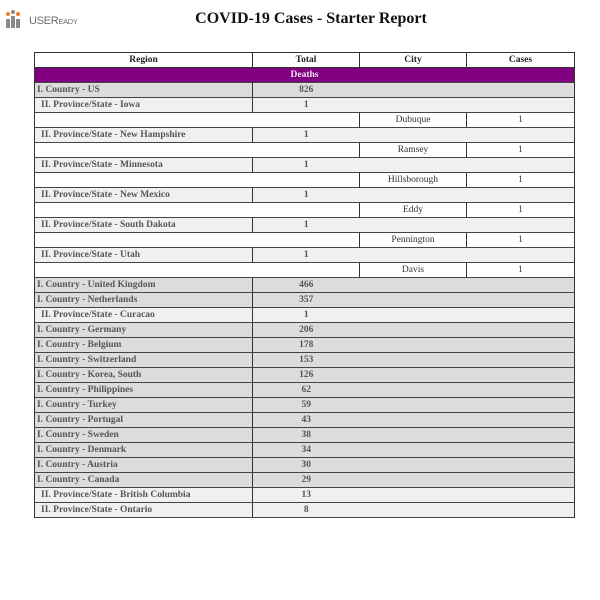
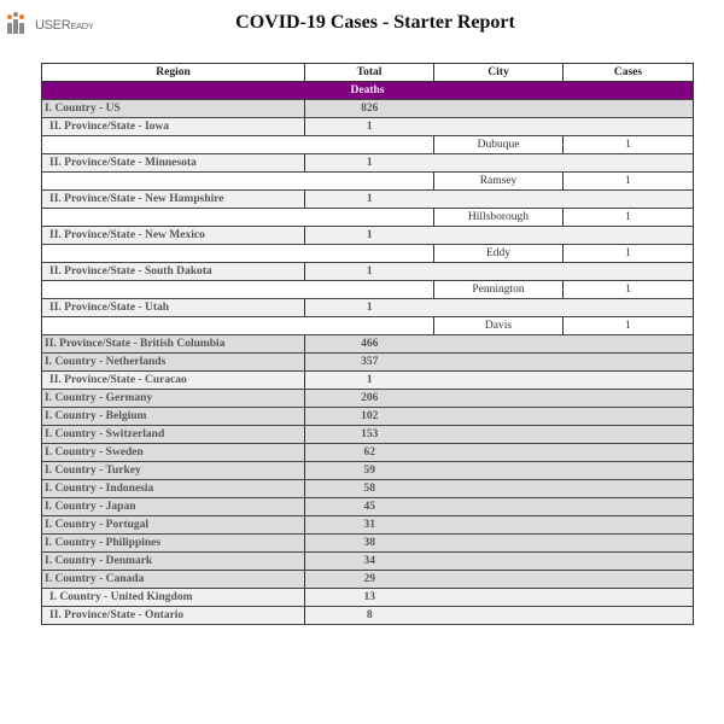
  USEREADY
  COVID-19 Cases - Starter Report
  Region	Total	City	Cases
  Deaths
  I. Country - US	826
  II. Province/State - Iowa	1
  	Dubuque	1
- II. Province/State - New Hampshire	1
+ II. Province/State - Minnesota	1
  	Ramsey	1
- II. Province/State - Minnesota	1
+ II. Province/State - New Hampshire	1
  	Hillsborough	1
  II. Province/State - New Mexico	1
  	Eddy	1
  II. Province/State - South Dakota	1
  	Pennington	1
  II. Province/State - Utah	1
  	Davis	1
- I. Country - United Kingdom	466
+ II. Province/State - British Columbia	466
  I. Country - Netherlands	357
  II. Province/State - Curacao	1
  I. Country - Germany	206
- I. Country - Belgium	178
+ I. Country - Belgium	102
  I. Country - Switzerland	153
- I. Country - Korea, South	126
- I. Country - Philippines	62
+ I. Country - Sweden	62
  I. Country - Turkey	59
+ I. Country - Indonesia	58
+ I. Country - Japan	45
- I. Country - Portugal	43
+ I. Country - Portugal	31
- I. Country - Sweden	38
+ I. Country - Philippines	38
  I. Country - Denmark	34
- I. Country - Austria	30
  I. Country - Canada	29
- II. Province/State - British Columbia	13
+ I. Country - United Kingdom	13
  II. Province/State - Ontario	8
